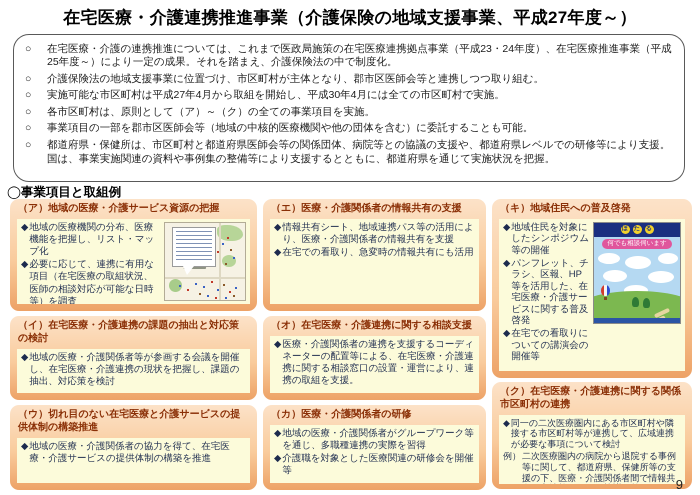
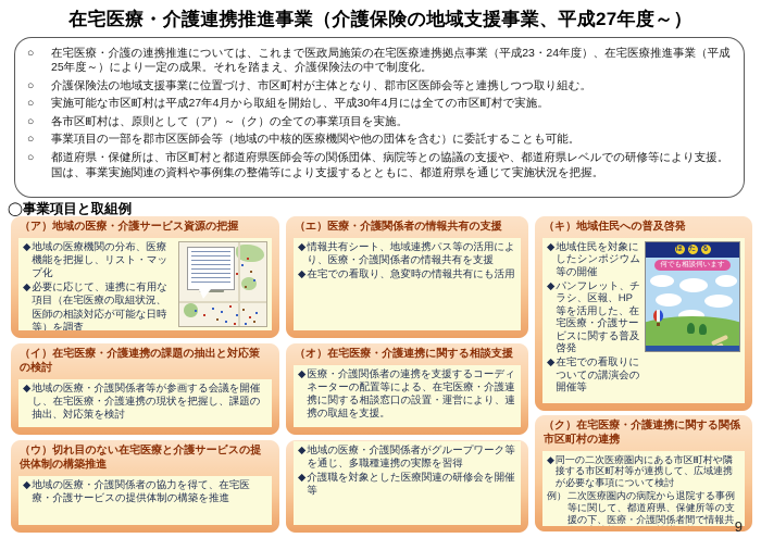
  在宅医療・介護連携推進事業（介護保険の地域支援事業、平成27年度～）
  ○
  在宅医療・介護の連携推進については、これまで医政局施策の在宅医療連携拠点事業（平成23・24年度）、在宅医療推進事業（平成25年度～）により一定の成果。それを踏まえ、介護保険法の中で制度化。
  ○
  介護保険法の地域支援事業に位置づけ、市区町村が主体となり、郡市区医師会等と連携しつつ取り組む。
  ○
  実施可能な市区町村は平成27年4月から取組を開始し、平成30年4月には全ての市区町村で実施。
  ○
  各市区町村は、原則として（ア）～（ク）の全ての事業項目を実施。
  ○
  事業項目の一部を郡市区医師会等（地域の中核的医療機関や他の団体を含む）に委託することも可能。
  ○
  都道府県・保健所は、市区町村と都道府県医師会等の関係団体、病院等との協議の支援や、都道府県レベルでの研修等により支援。国は、事業実施関連の資料や事例集の整備等により支援するとともに、都道府県を通じて実施状況を把握。
  ◯事業項目と取組例
  （ア）地域の医療・介護サービス資源の把握
  ◆
  地域の医療機関の分布、医療機能を把握し、リスト・マップ化
  ◆
  必要に応じて、連携に有用な項目（在宅医療の取組状況、医師の相談対応が可能な日時等）を調査
  （エ）医療・介護関係者の情報共有の支援
  ◆
  情報共有シート、地域連携パス等の活用により、医療・介護関係者の情報共有を支援
  ◆
  在宅での看取り、急変時の情報共有にも活用
  （キ）地域住民への普及啓発
  ◆
  地域住民を対象にしたシンポジウム等の開催
  ◆
  パンフレット、チラシ、区報、HP等を活用した、在宅医療・介護サービスに関する普及啓発
  ◆
  在宅での看取りについての講演会の開催等
  （イ）在宅医療・介護連携の課題の抽出と対応策の検討
  ◆
  地域の医療・介護関係者等が参画する会議を開催し、在宅医療・介護連携の現状を把握し、課題の抽出、対応策を検討
  （オ）在宅医療・介護連携に関する相談支援
  ◆
  医療・介護関係者の連携を支援するコーディネーターの配置等による、在宅医療・介護連携に関する相談窓口の設置・運営により、連携の取組を支援。
  （ウ）切れ目のない在宅医療と介護サービスの提供体制の構築推進
  ◆
  地域の医療・介護関係者の協力を得て、在宅医療・介護サービスの提供体制の構築を推進
- （カ）医療・介護関係者の研修
  ◆
  地域の医療・介護関係者がグループワーク等を通じ、多職種連携の実際を習得
  ◆
  介護職を対象とした医療関連の研修会を開催 等
  （ク）在宅医療・介護連携に関する関係市区町村の連携
  ◆
  同一の二次医療圏内にある市区町村や隣接する市区町村等が連携して、広域連携が必要な事項について検討
  例）
  二次医療圏内の病院から退院する事例等に関して、都道府県、保健所等の支援の下、医療・介護関係者間で情報共
  9
